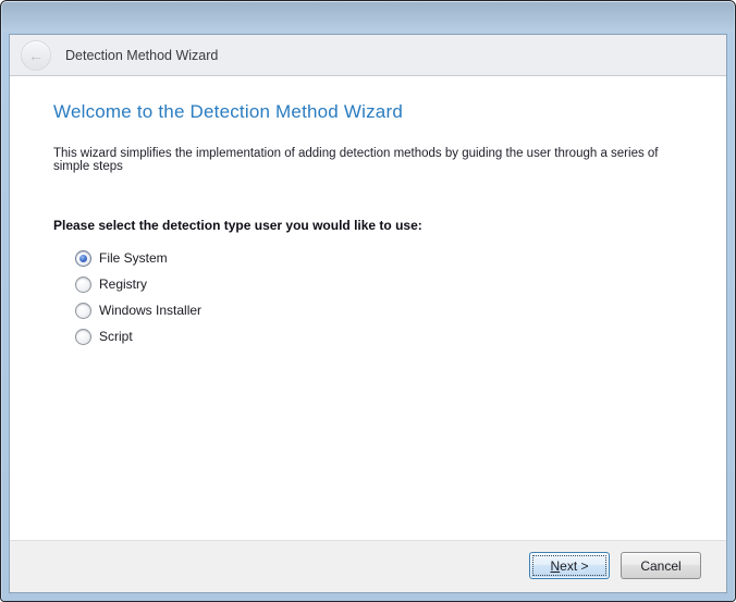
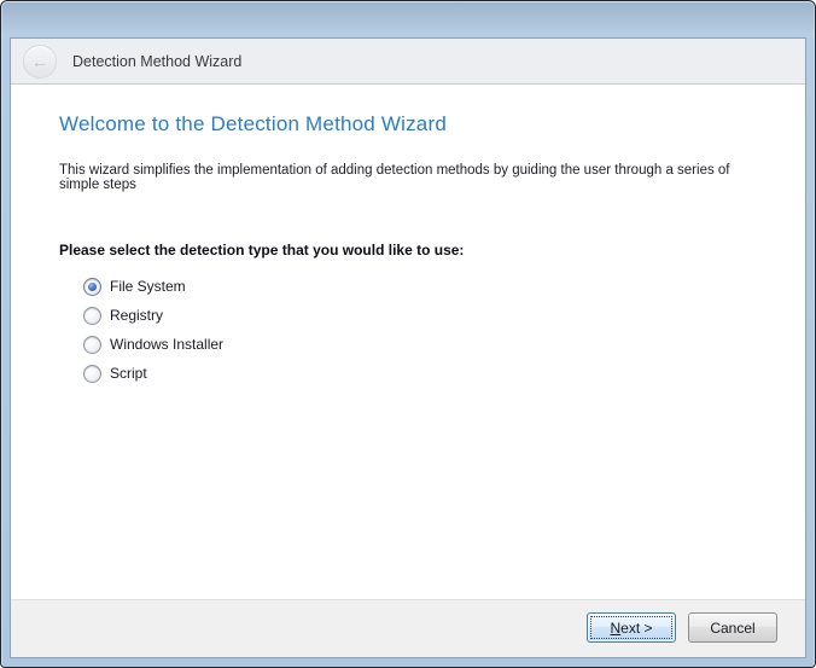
  ←
  Detection Method Wizard
  Welcome to the Detection Method Wizard
  This wizard simplifies the implementation of adding detection methods by guiding the user through a series of simple steps
- Please select the detection type user you would like to use:
+ Please select the detection type that you would like to use:
  File System
  Registry
  Windows Installer
  Script
  Next >
  Cancel
